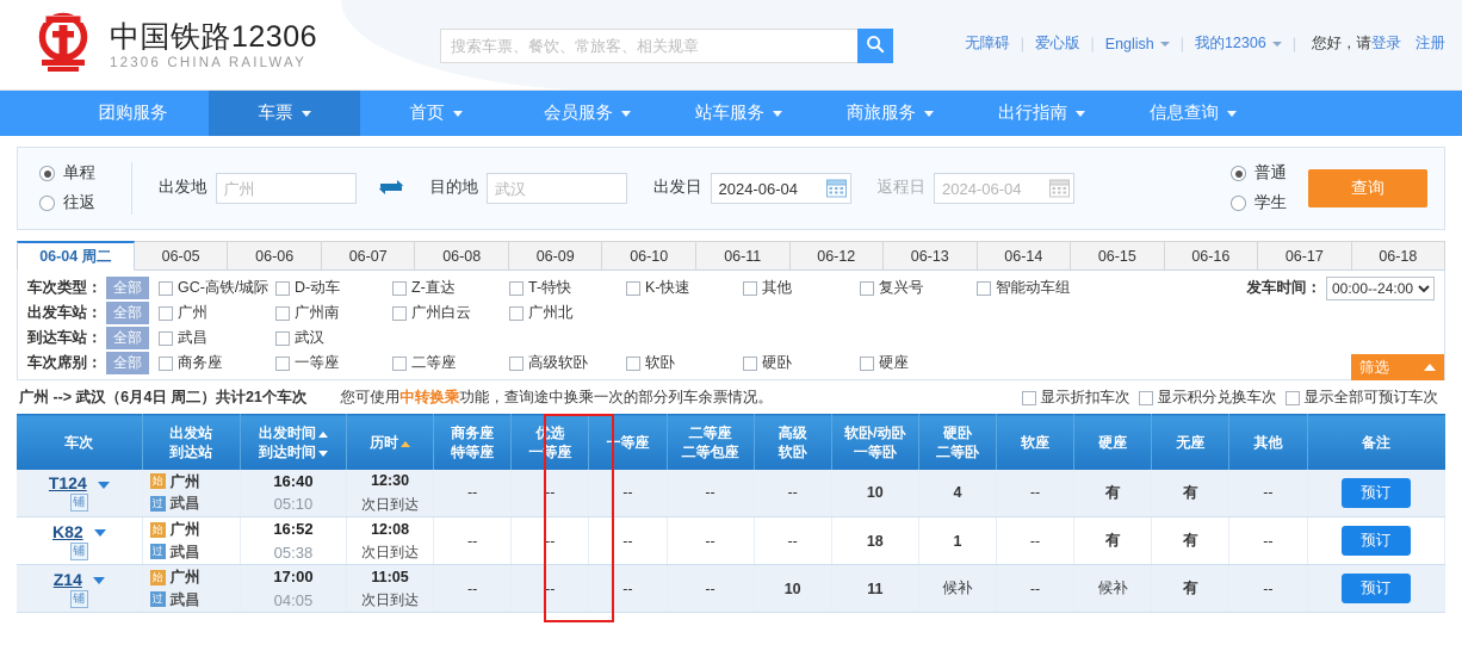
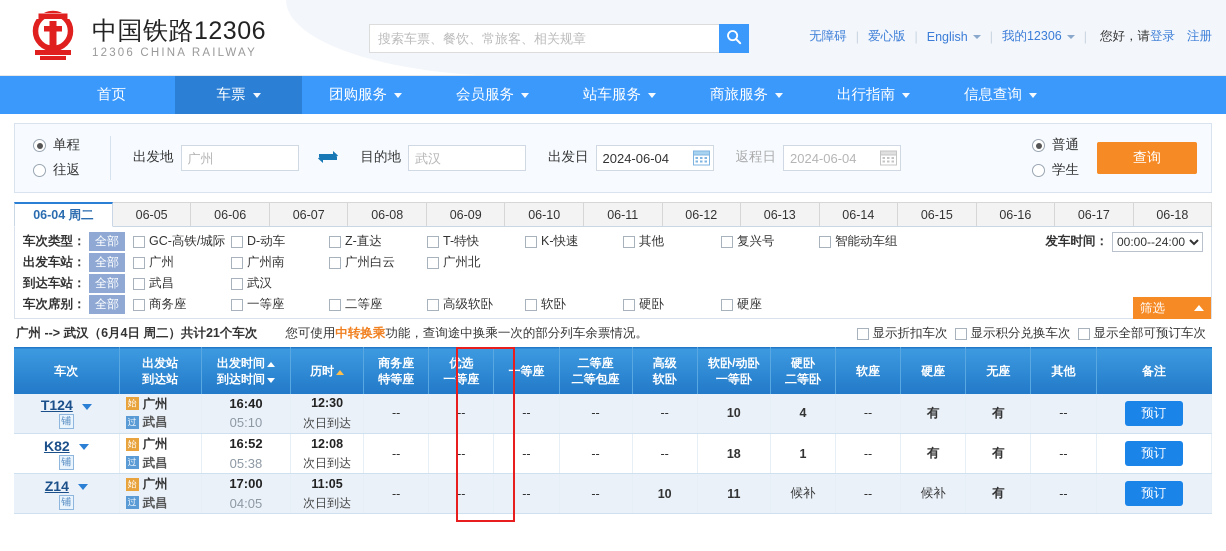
  中国铁路12306
  12306 CHINA RAILWAY
  搜索车票、餐饮、常旅客、相关规章
  无障碍
  |
  爱心版
  |
  English
  |
  我的12306
  |
  您好，请登录
  注册
- 团购服务
+ 首页
  车票
- 首页
+ 团购服务
  会员服务
  站车服务
  商旅服务
  出行指南
  信息查询
  单程
  往返
  出发地
  广州
  目的地
  武汉
  出发日
  2024-06-04
  返程日
  2024-06-04
  普通
  学生
  查询
  06-04 周二
  06-05
  06-06
  06-07
  06-08
  06-09
  06-10
  06-11
  06-12
  06-13
  06-14
  06-15
  06-16
  06-17
  06-18
  车次类型：
  全部
  GC-高铁/城际
  D-动车
  Z-直达
  T-特快
  K-快速
  其他
  复兴号
  智能动车组
  发车时间：
  00:00--24:00
  出发车站：
  全部
  广州
  广州南
  广州白云
  广州北
  到达车站：
  全部
  武昌
  武汉
  车次席别：
  全部
  商务座
  一等座
  二等座
  高级软卧
  软卧
  硬卧
  硬座
  筛选
  广州 --> 武汉（6月4日 周二）共计21个车次
  您可使用中转换乘功能，查询途中换乘一次的部分列车余票情况。
  显示折扣车次
  显示积分兑换车次
  显示全部可预订车次
  车次	出发站 到达站	出发时间 到达时间	历时	商务座 特等座	优选 一等座	一等座	二等座 二等包座	高级 软卧	软卧/动卧 一等卧	硬卧 二等卧	软座	硬座	无座	其他	备注
  T124 铺	始 广州 过 武昌	16:40 05:10	12:30 次日到达	--	--	--	--	--	10	4	--	有	有	--	预订
  K82 铺	始 广州 过 武昌	16:52 05:38	12:08 次日到达	--	--	--	--	--	18	1	--	有	有	--	预订
  Z14 铺	始 广州 过 武昌	17:00 04:05	11:05 次日到达	--	--	--	--	10	11	候补	--	候补	有	--	预订
